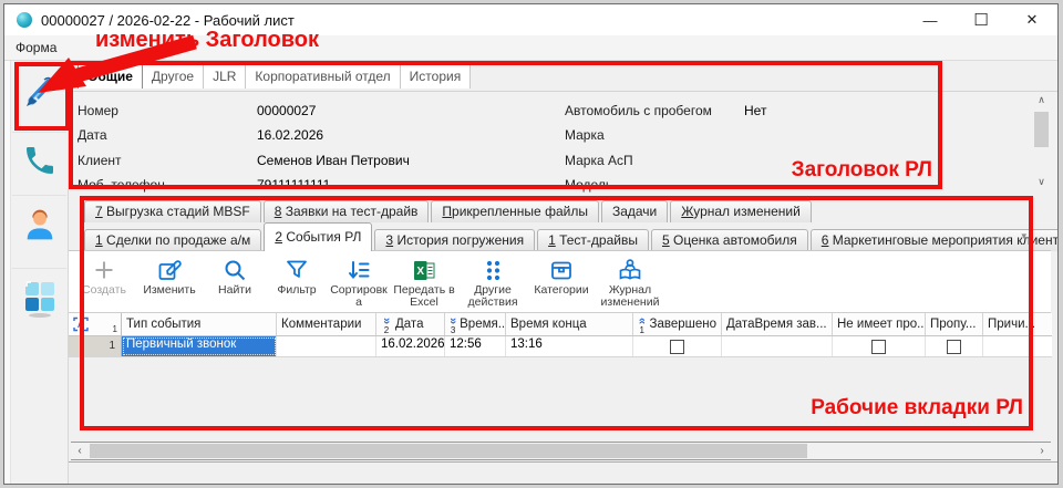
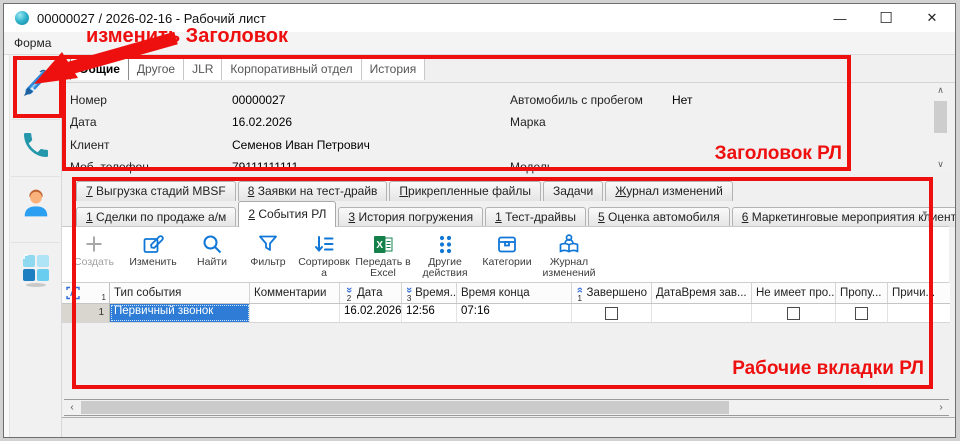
- 00000027 / 2026-02-22 - Рабочий лист
+ 00000027 / 2026-02-16 - Рабочий лист
  —
  ☐
  ✕
  Форма
  бщие
  Другое
  JLR
  Корпоративный отдел
  История
  Номер
  00000027
  Дата
  16.02.2026
  Клиент
  Семенов Иван Петрович
  Моб. телефон
  79111111111
  Автомобиль с пробегом
  Нет
  Марка
- Марка АсП
  Модель
  ∧
  ∨
  7 Выгрузка стадий MBSF
  8 Заявки на тест-драйв
  Прикрепленные файлы
  Задачи
  Журнал изменений
  1 Сделки по продаже а/м
  2 События РЛ
  3 История погружения
  1 Тест-драйвы
  5 Оценка автомобиля
  6 Маркетинговые мероприятия клиент
  ▾
  Создать
  Изменить
  Найти
  Фильтр
  Сортировка
  X
  Передать в Excel
  Другие действия
  Категории
  Журнал изменений
  A
  1
  Тип события
  Комментарии
  2
  Дата
  3
  Время..
  Время конца
  1
  Завершено
  ДатаВремя зав...
  Не имеет про..
  Пропу...
  Причи...
  1
  Первичный звонок
  16.02.2026
  12:56
- 13:16
+ 07:16
  ‹
  ›
  измени Заголовок
  Заголовок РЛ
  Рабочие вкладки РЛ
